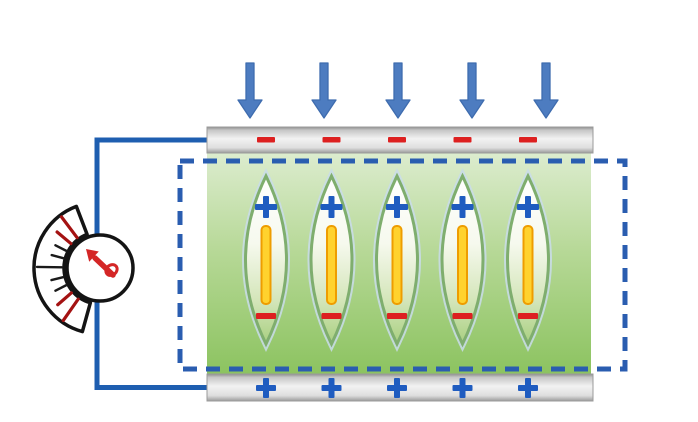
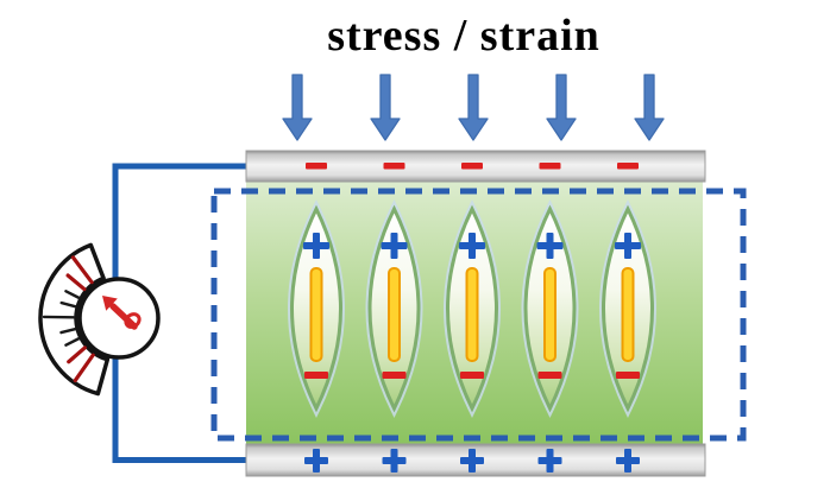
+ stress / strain
